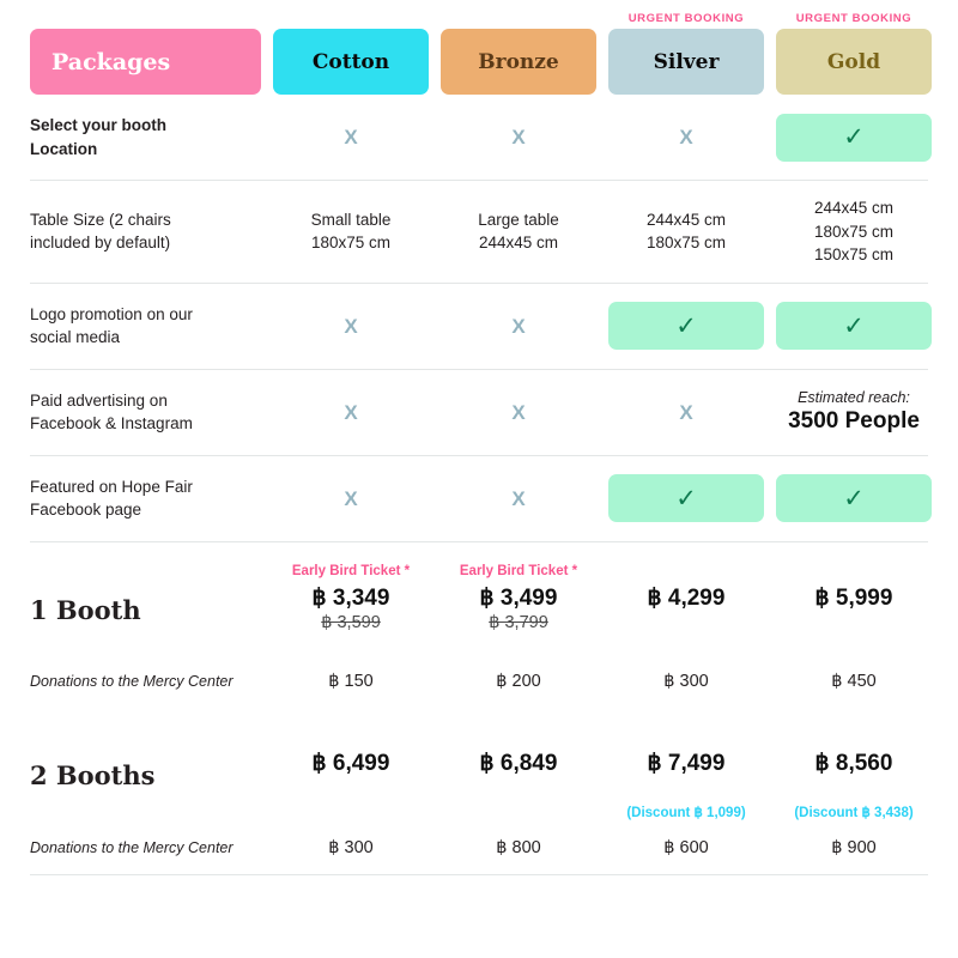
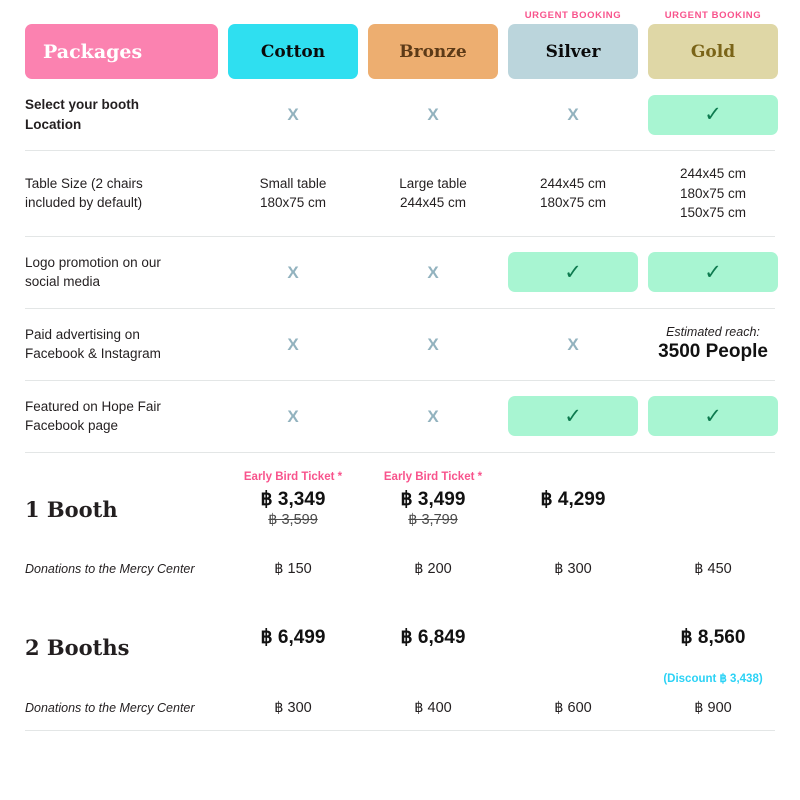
  URGENT BOOKING
  URGENT BOOKING
  Packages
  Cotton
  Bronze
  Silver
  Gold
  Select your booth
  Location
  X
  X
  X
  ✓
  Table Size (2 chairs
  included by default)
  Small table
  180x75 cm
  Large table
  244x45 cm
  244x45 cm
  180x75 cm
  244x45 cm
  180x75 cm
  150x75 cm
  Logo promotion on our
  social media
  X
  X
  ✓
  ✓
  Paid advertising on
  Facebook & Instagram
  X
  X
  X
  Estimated reach:
  3500 People
  Featured on Hope Fair
  Facebook page
  X
  X
  ✓
  ✓
  1 Booth
  Early Bird Ticket *
  ฿ 3,349
  ฿ 3,599
  Early Bird Ticket *
  ฿ 3,499
  ฿ 3,799
  ฿ 4,299
- ฿ 5,999
  Donations to the Mercy Center
  ฿ 150
  ฿ 200
  ฿ 300
  ฿ 450
  2 Booths
  ฿ 6,499
  ฿ 6,849
- ฿ 7,499
- (Discount ฿ 1,099)
  ฿ 8,560
  (Discount ฿ 3,438)
  Donations to the Mercy Center
  ฿ 300
- ฿ 800
+ ฿ 400
  ฿ 600
  ฿ 900
